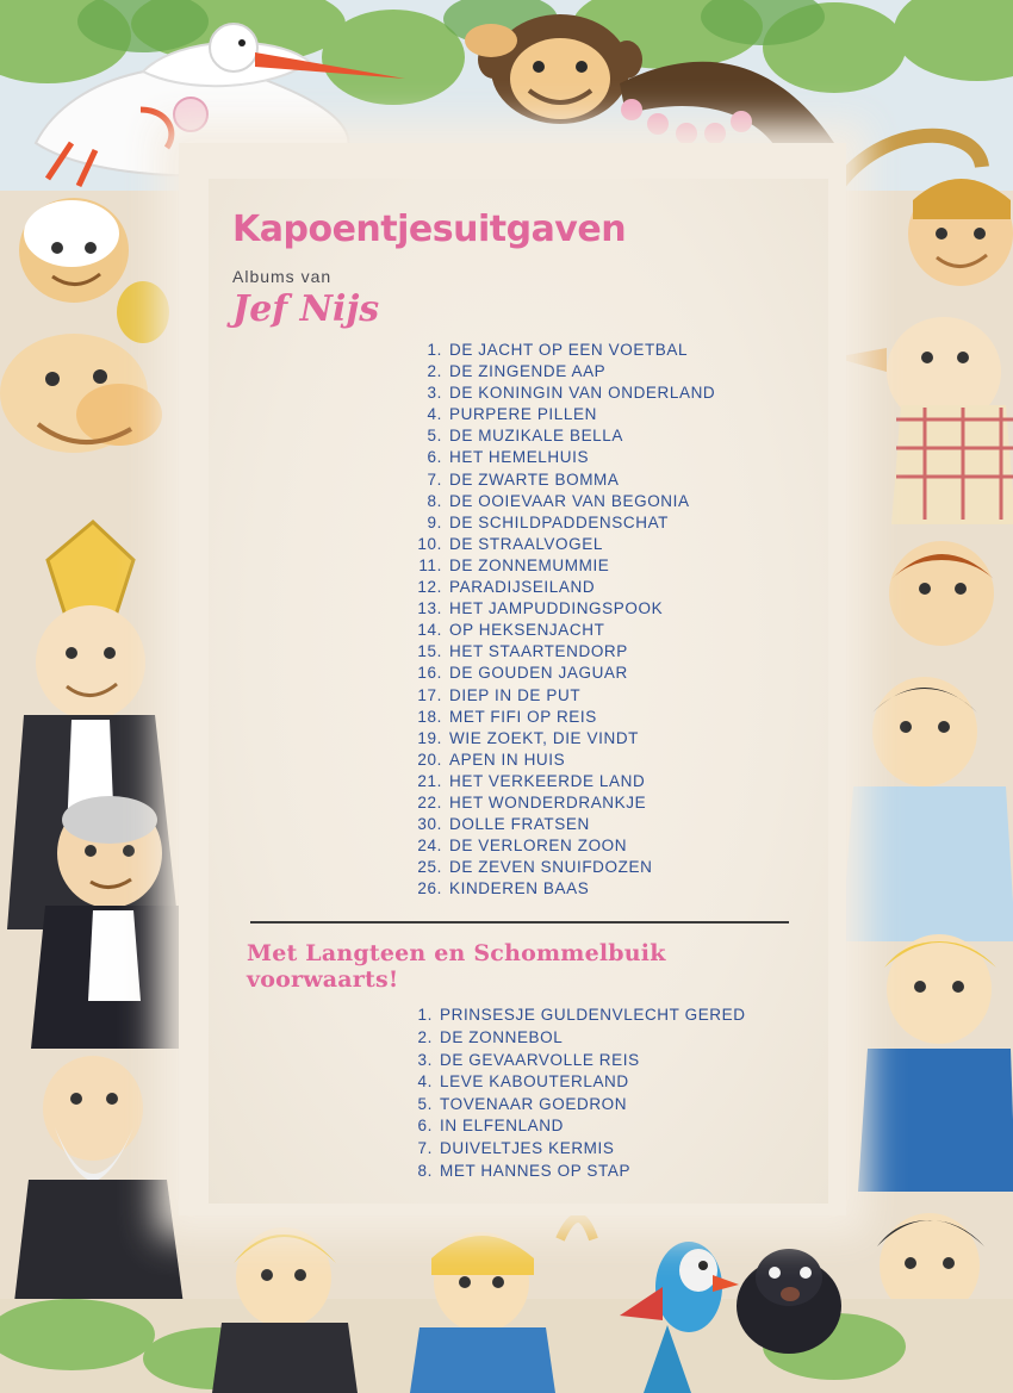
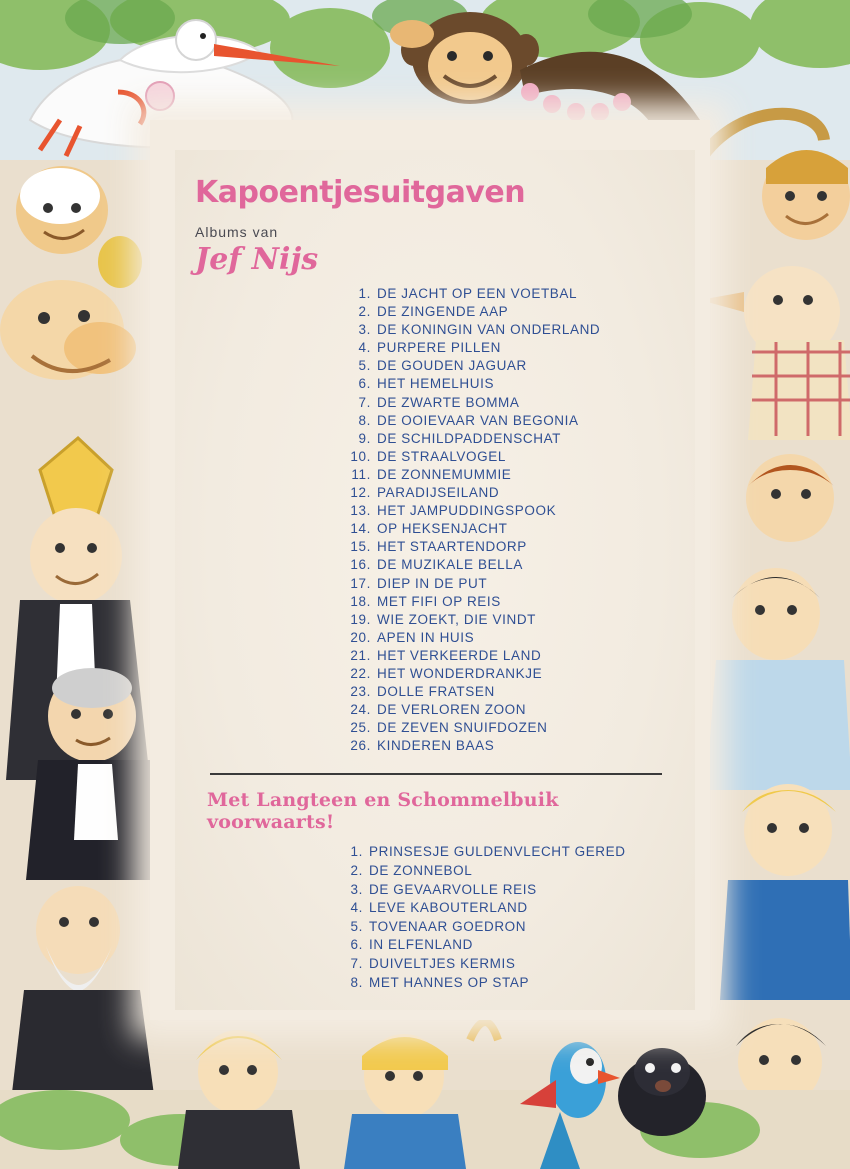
  Kapoentjesuitgaven
  Albums van
  Jef Nijs
  1.
  DE JACHT OP EEN VOETBAL
  2.
  DE ZINGENDE AAP
  3.
  DE KONINGIN VAN ONDERLAND
  4.
  PURPERE PILLEN
  5.
- DE MUZIKALE BELLA
+ DE GOUDEN JAGUAR
  6.
  HET HEMELHUIS
  7.
  DE ZWARTE BOMMA
  8.
  DE OOIEVAAR VAN BEGONIA
  9.
  DE SCHILDPADDENSCHAT
  10.
  DE STRAALVOGEL
  11.
  DE ZONNEMUMMIE
  12.
  PARADIJSEILAND
  13.
  HET JAMPUDDINGSPOOK
  14.
  OP HEKSENJACHT
  15.
  HET STAARTENDORP
  16.
- DE GOUDEN JAGUAR
+ DE MUZIKALE BELLA
  17.
  DIEP IN DE PUT
  18.
  MET FIFI OP REIS
  19.
  WIE ZOEKT, DIE VINDT
  20.
  APEN IN HUIS
  21.
  HET VERKEERDE LAND
  22.
  HET WONDERDRANKJE
- 30.
+ 23.
  DOLLE FRATSEN
  24.
  DE VERLOREN ZOON
  25.
  DE ZEVEN SNUIFDOZEN
  26.
  KINDEREN BAAS
  Met Langteen en Schommelbuik voorwaarts!
  1.
  PRINSESJE GULDENVLECHT GERED
  2.
  DE ZONNEBOL
  3.
  DE GEVAARVOLLE REIS
  4.
  LEVE KABOUTERLAND
  5.
  TOVENAAR GOEDRON
  6.
  IN ELFENLAND
  7.
  DUIVELTJES KERMIS
  8.
  MET HANNES OP STAP
